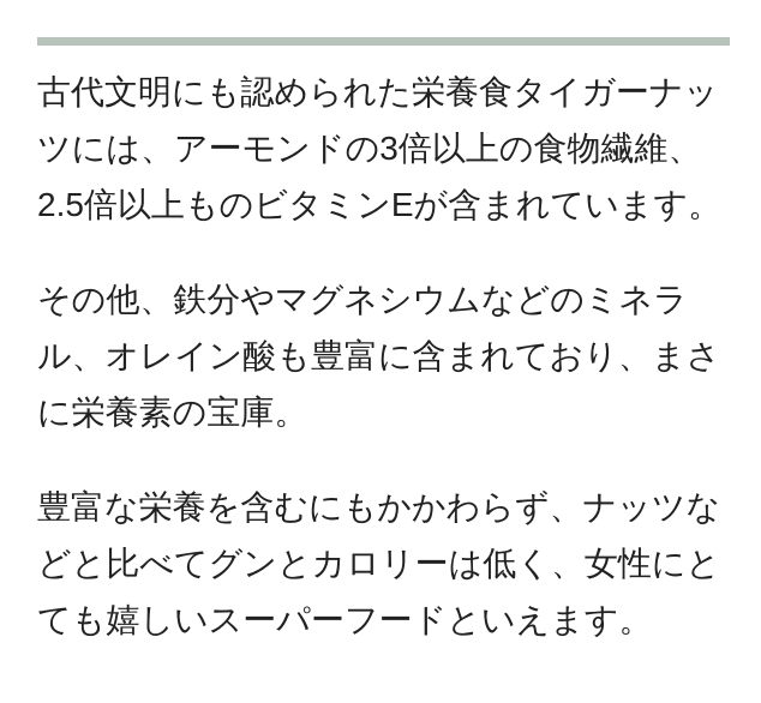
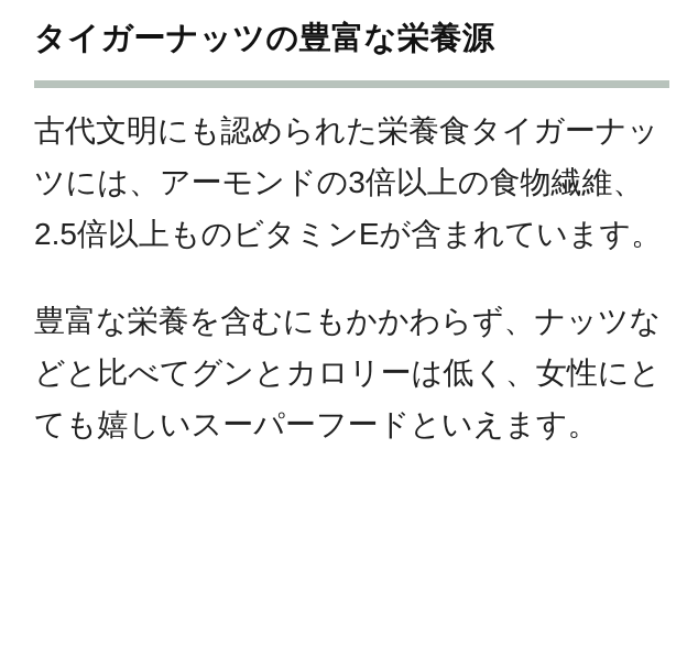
+ タイガーナッツの豊富な栄養源
  古代文明にも認められた栄養食タイガーナッツには、アーモンドの3倍以上の食物繊維、2.5倍以上ものビタミンEが含まれています。
- その他、鉄分やマグネシウムなどのミネラル、オレイン酸も豊富に含まれており、まさに栄養素の宝庫。
  豊富な栄養を含むにもかかわらず、ナッツなどと比べてグンとカロリーは低く、女性にとても嬉しいスーパーフードといえます。
